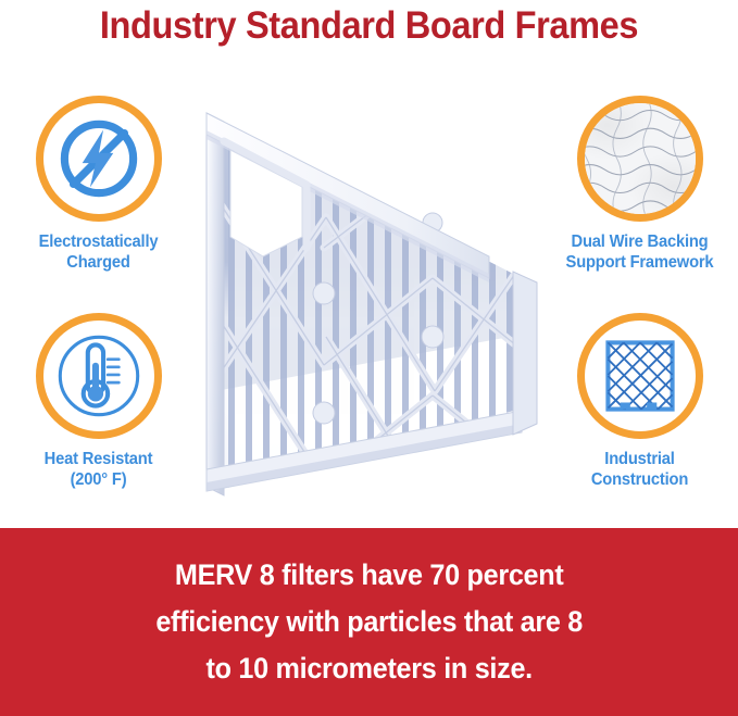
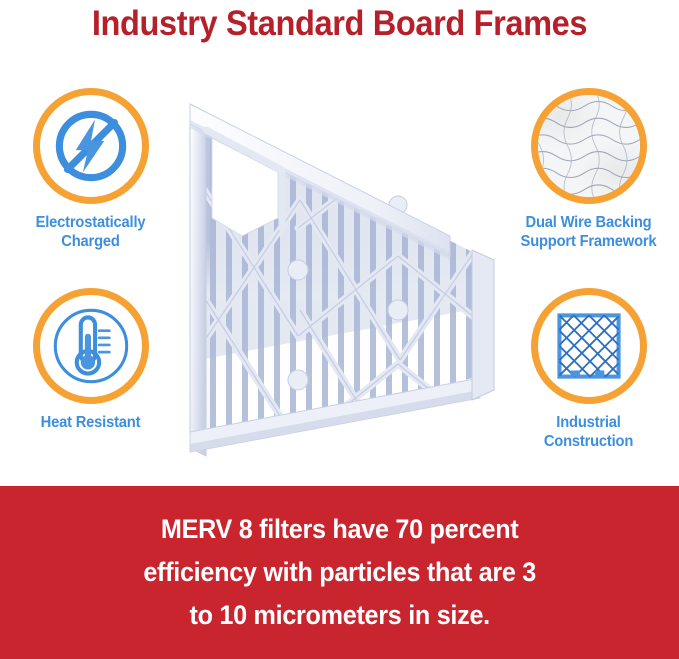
  Industry Standard Board Frames
  Electrostatically
  Charged
  Heat Resistant
- (200° F)
  Dual Wire Backing
  Support Framework
  Industrial
  Construction
  MERV 8 filters have 70 percent
- efficiency with particles that are 8
+ efficiency with particles that are 3
  to 10 micrometers in size.
